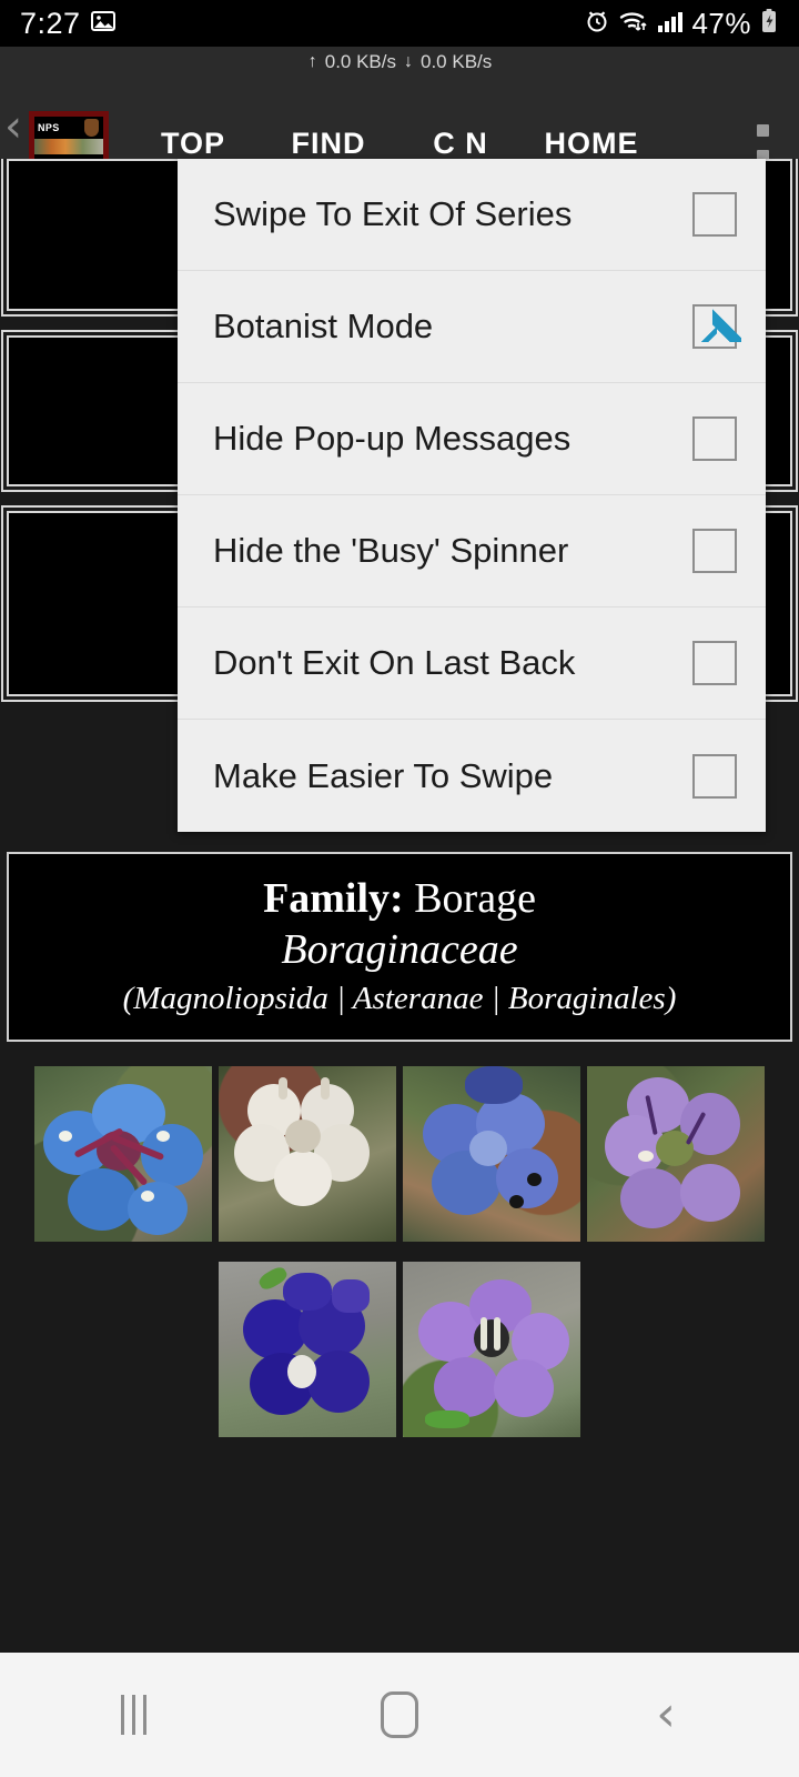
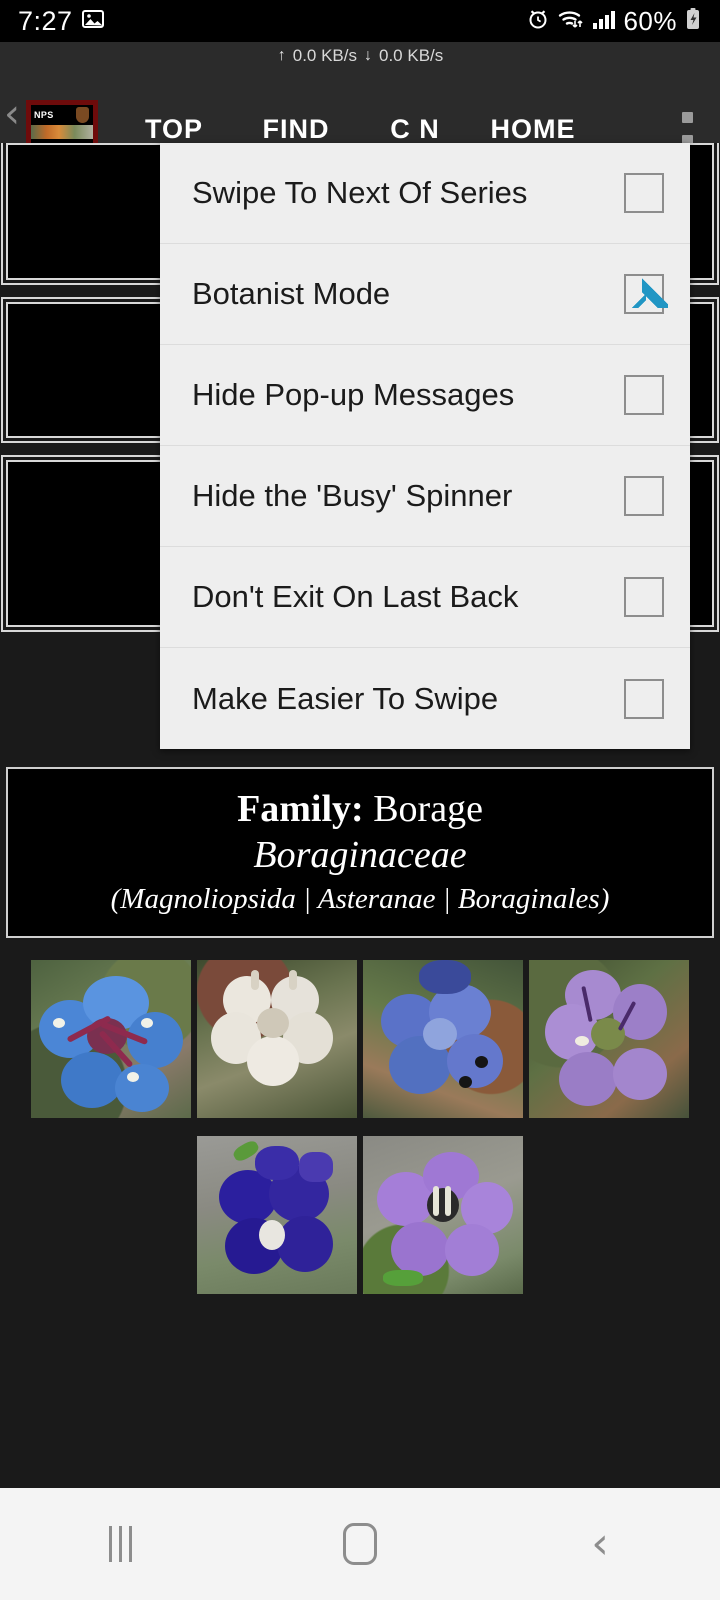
  7:27
- 47%
+ 60%
  ‹
  NPS
  TOP
  FIND
  C N
  HOME
  ↑
  0.0 KB/s
  ↓
  0.0 KB/s
  Family: Borage
  Boraginaceae
  (Magnoliopsida | Asteranae | Boraginales)
- Swipe To Exit Of Series
+ Swipe To Next Of Series
  Botanist Mode
  Hide Pop-up Messages
  Hide the 'Busy' Spinner
  Don't Exit On Last Back
  Make Easier To Swipe
  ‹
